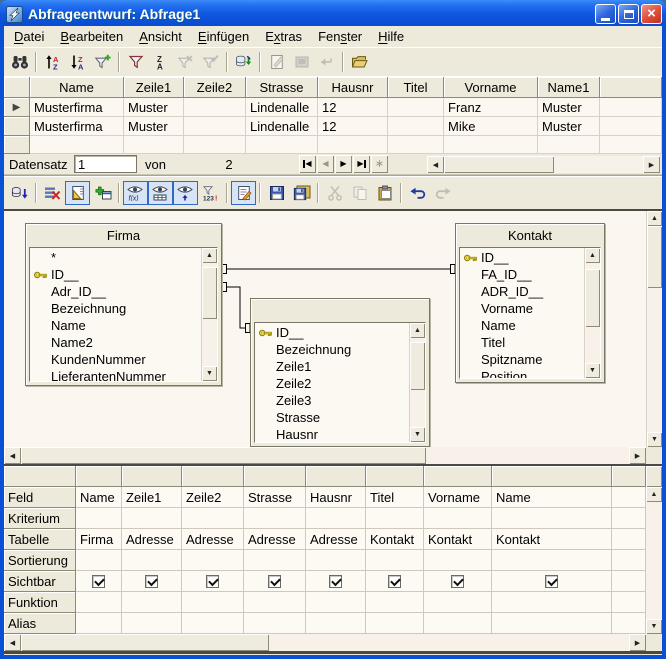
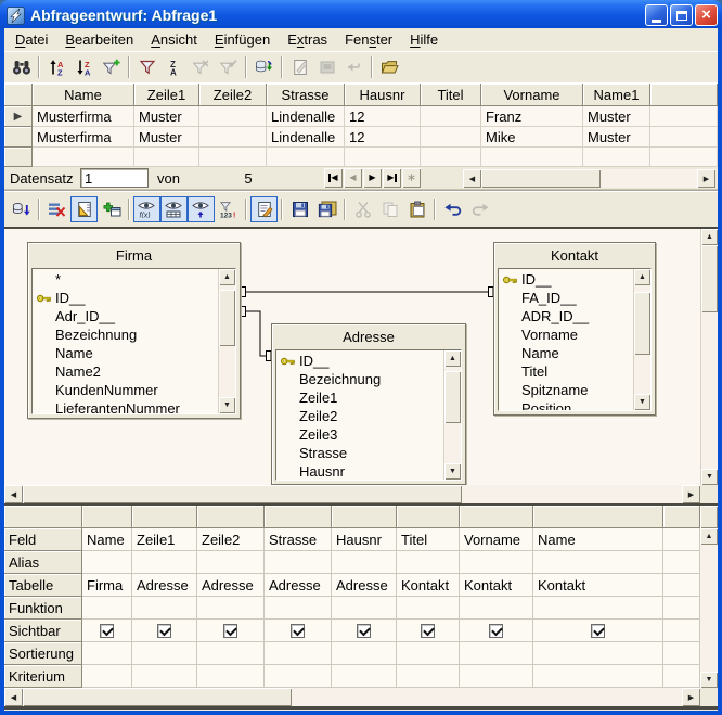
  Abfrageentwurf: Abfrage1
  ×
  Datei
  Bearbeiten
  Ansicht
  Einfügen
  Extras
  Fenster
  Hilfe
  A
  Z
  Z
  A
  Z
  A
  	Name	Zeile1	Zeile2	Strasse	Hausnr	Titel	Vorname	Name1
  ▶	Musterfirma	Muster		Lindenalle	12		Franz	Muster
  	Musterfirma	Muster		Lindenalle	12		Mike	Muster
  Datensatz
  1
  von
- 2
+ 5
  ◀
  ◀
  ▶
  ▶
  ∗
  Firma
  *
  ID__
  Adr_ID__
  Bezeichnung
  Name
  Name2
  KundenNummer
  LieferantenNummer
+ Adresse
  ID__
  Bezeichnung
  Zeile1
  Zeile2
  Zeile3
  Strasse
  Hausnr
  Kontakt
  ID__
  FA_ID__
  ADR_ID__
  Vorname
  Name
  Titel
  Spitzname
  Position
  Feld	Name	Zeile1	Zeile2	Strasse	Hausnr	Titel	Vorname	Name
- Kriterium
+ Alias
  Tabelle	Firma	Adresse	Adresse	Adresse	Adresse	Kontakt	Kontakt	Kontakt
- Sortierung
+ Funktion
  Sichtbar
- Funktion
+ Sortierung
- Alias
+ Kriterium
